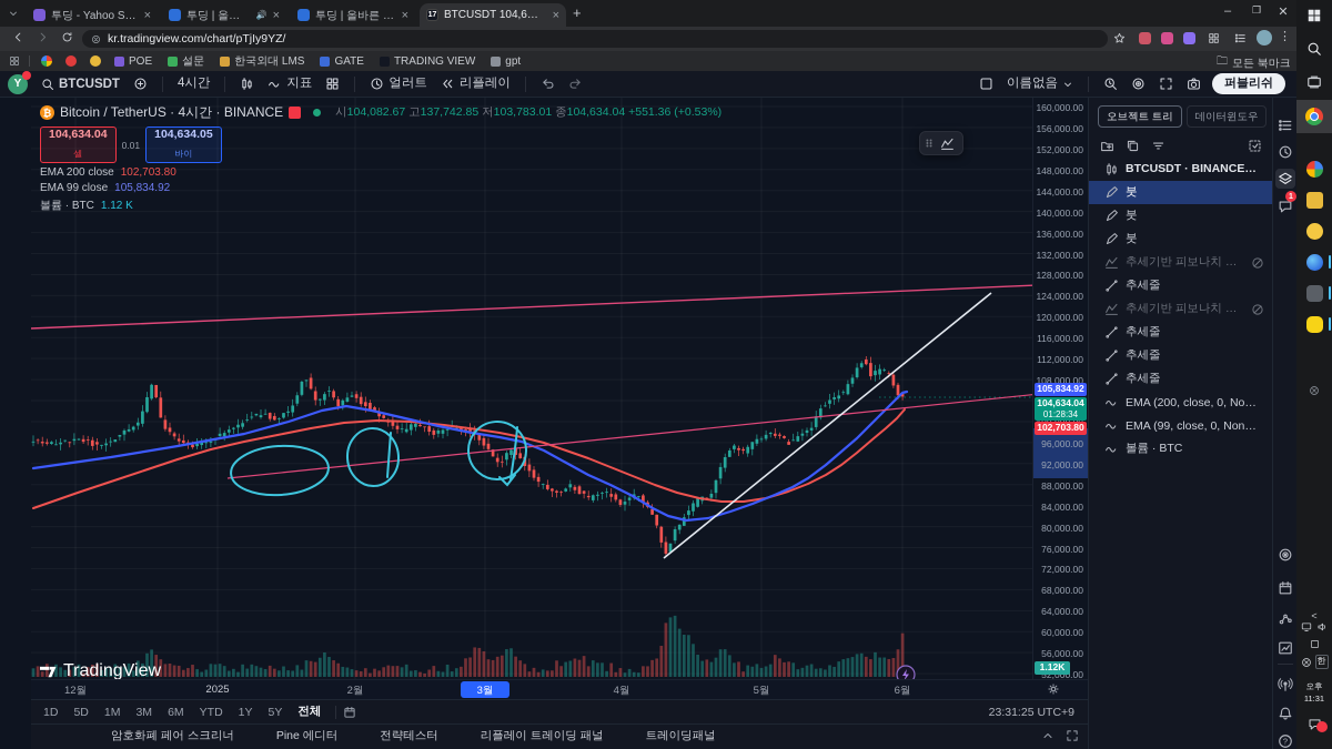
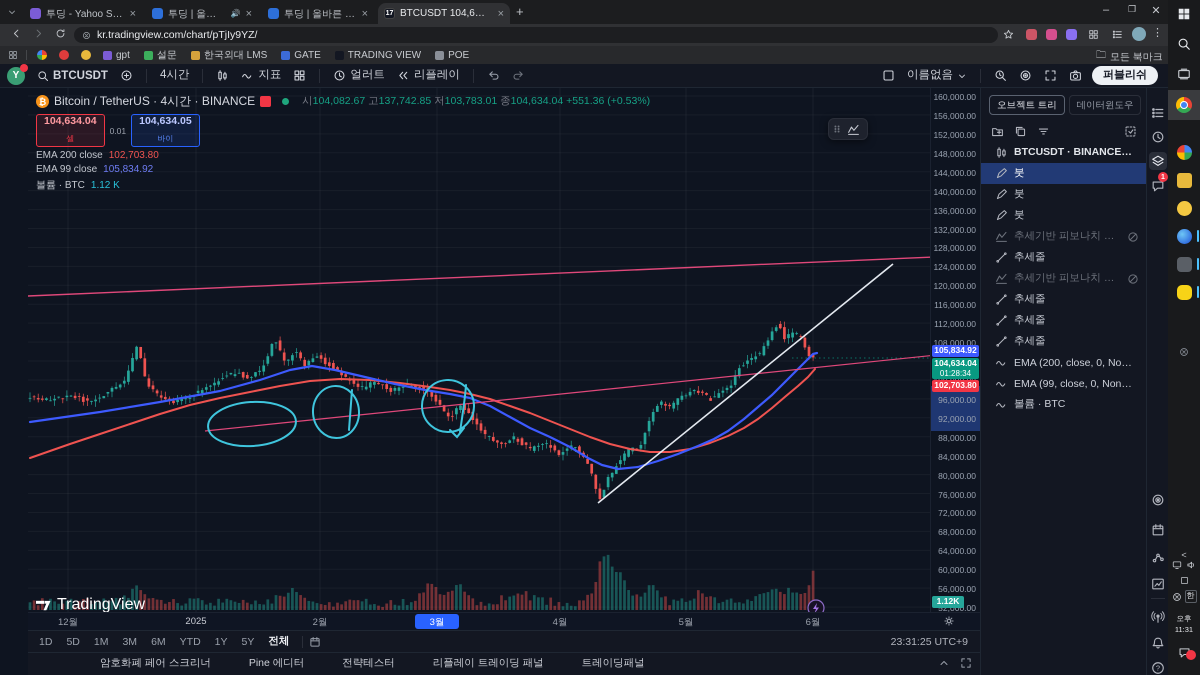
  ×
  🔊
  ×
  ×
  ×
  +
  –
  ❐
  ✕
  ⋮
  kr.tradingview.com/chart/pTjIy9YZ/
- POE
+ gpt
  설문
  한국외대 LMS
  GATE
  TRADING VIEW
- gpt
+ POE
  🗀
  모든 북마크
  Y
  BTCUSDT
  4시간
  지표
  얼러트
  리플레이
  이름없음
  퍼블리쉬
  ₿
  Bitcoin / TetherUS · 4시간 · BINANCE
  시104,082.67 고137,742.85 저103,783.01 종104,634.04 +551.36 (+0.53%)
  104,634.04
  셀
  0.01
  104,634.05
  바이
  EMA 200 close
  102,703.80
  EMA 99 close
  105,834.92
  볼륨 · BTC
  1.12 K
  TradingView
  160,000.00
  156,000.00
  152,000.00
  148,000.00
  144,000.00
  140,000.00
  136,000.00
  132,000.00
  128,000.00
  124,000.00
  120,000.00
  116,000.00
  112,000.00
  108,000.00
  96,000.00
  92,000.00
  88,000.00
  84,000.00
  80,000.00
  76,000.00
  72,000.00
  68,000.00
  64,000.00
  60,000.00
  56,000.00
  52,000.00
  105,834.92
  104,634.04
  01:28:34
  102,703.80
  1.12K
  12월
  2025
  2월
  3월
  4월
  5월
  6월
  1D
  5D
  1M
  3M
  6M
  YTD
  1Y
  5Y
  전체
  23:31:25 UTC+9
  암호화폐 페어 스크리너
  Pine 에디터
  전략테스터
  리플레이 트레이딩 패널
  트레이딩패널
  오브젝트 트리
  데이터윈도우
  BTCUSDT · BINANCE, 4
  붓
  붓
  붓
  추세기반 피보나치 확장
  추세줄
  추세기반 피보나치 확장
  추세줄
  추세줄
  추세줄
  EMA (200, close, 0, None
  EMA (99, close, 0, None,
  볼륨 · BTC
  ?
  <
  한
  오후 11:31
